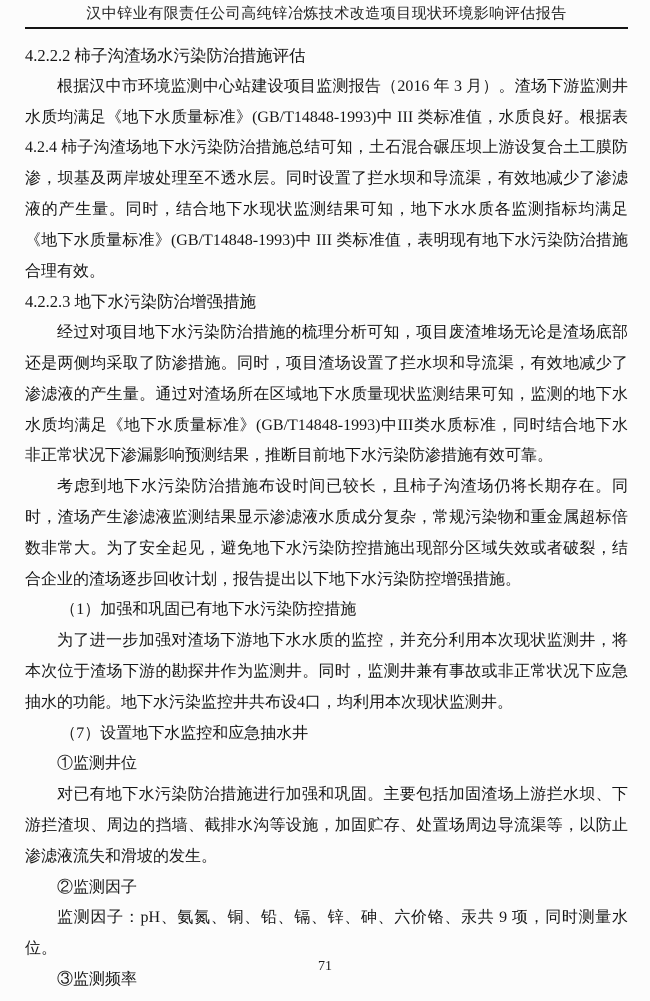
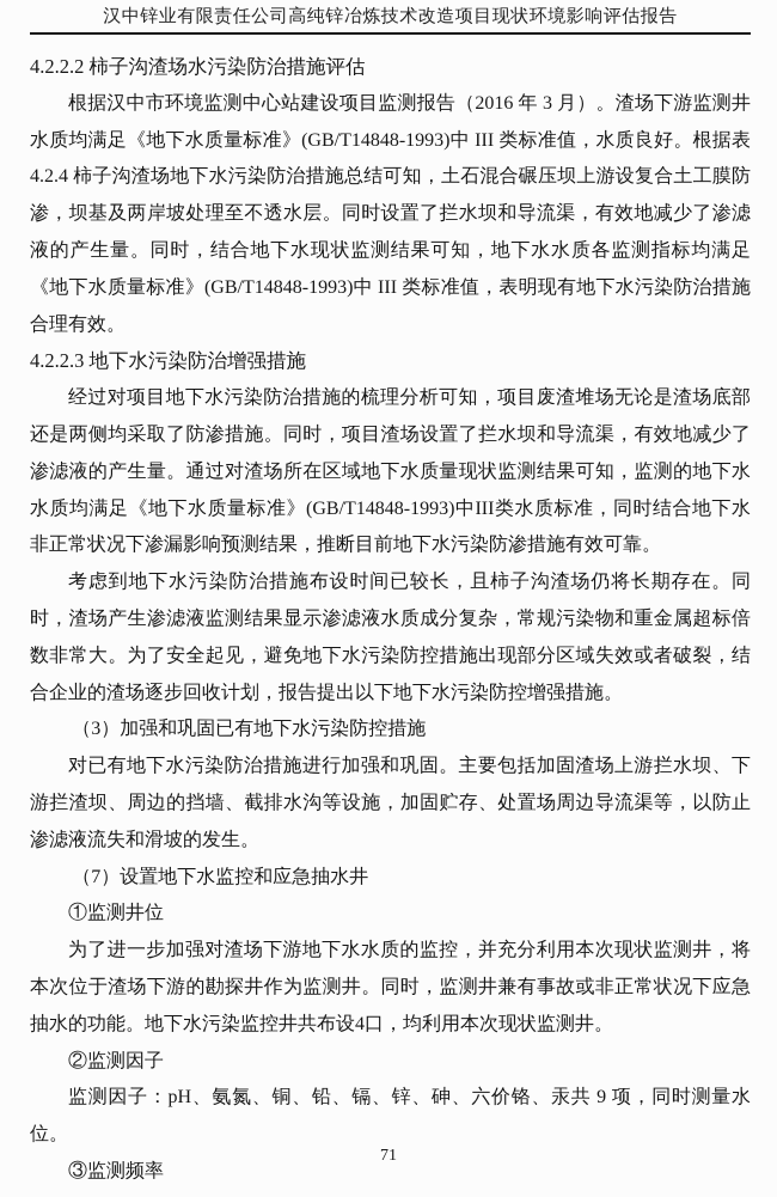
  汉中锌业有限责任公司高纯锌冶炼技术改造项目现状环境影响评估报告
  4.2.2.2 柿子沟渣场水污染防治措施评估
  根据汉中市环境监测中心站建设项目监测报告（2016 年 3 月）。渣场下游监测井水质均满足《地下水质量标准》(GB/T14848-1993)中 III 类标准值，水质良好。根据表 4.2.4 柿子沟渣场地下水污染防治措施总结可知，土石混合碾压坝上游设复合土工膜防渗，坝基及两岸坡处理至不透水层。同时设置了拦水坝和导流渠，有效地减少了渗滤液的产生量。同时，结合地下水现状监测结果可知，地下水水质各监测指标均满足《地下水质量标准》(GB/T14848-1993)中 III 类标准值，表明现有地下水污染防治措施合理有效。
  4.2.2.3 地下水污染防治增强措施
  经过对项目地下水污染防治措施的梳理分析可知，项目废渣堆场无论是渣场底部还是两侧均采取了防渗措施。同时，项目渣场设置了拦水坝和导流渠，有效地减少了渗滤液的产生量。通过对渣场所在区域地下水质量现状监测结果可知，监测的地下水水质均满足《地下水质量标准》(GB/T14848-1993)中III类水质标准，同时结合地下水非正常状况下渗漏影响预测结果，推断目前地下水污染防渗措施有效可靠。
  考虑到地下水污染防治措施布设时间已较长，且柿子沟渣场仍将长期存在。同时，渣场产生渗滤液监测结果显示渗滤液水质成分复杂，常规污染物和重金属超标倍数非常大。为了安全起见，避免地下水污染防控措施出现部分区域失效或者破裂，结合企业的渣场逐步回收计划，报告提出以下地下水污染防控增强措施。
- （1）加强和巩固已有地下水污染防控措施
+ （3）加强和巩固已有地下水污染防控措施
- 为了进一步加强对渣场下游地下水水质的监控，并充分利用本次现状监测井，将本次位于渣场下游的勘探井作为监测井。同时，监测井兼有事故或非正常状况下应急抽水的功能。地下水污染监控井共布设4口，均利用本次现状监测井。
+ 对已有地下水污染防治措施进行加强和巩固。主要包括加固渣场上游拦水坝、下游拦渣坝、周边的挡墙、截排水沟等设施，加固贮存、处置场周边导流渠等，以防止渗滤液流失和滑坡的发生。
  （7）设置地下水监控和应急抽水井
  ①监测井位
- 对已有地下水污染防治措施进行加强和巩固。主要包括加固渣场上游拦水坝、下游拦渣坝、周边的挡墙、截排水沟等设施，加固贮存、处置场周边导流渠等，以防止渗滤液流失和滑坡的发生。
+ 为了进一步加强对渣场下游地下水水质的监控，并充分利用本次现状监测井，将本次位于渣场下游的勘探井作为监测井。同时，监测井兼有事故或非正常状况下应急抽水的功能。地下水污染监控井共布设4口，均利用本次现状监测井。
  ②监测因子
  监测因子：pH、氨氮、铜、铅、镉、锌、砷、六价铬、汞共 9 项，同时测量水位。
  ③监测频率
  71
